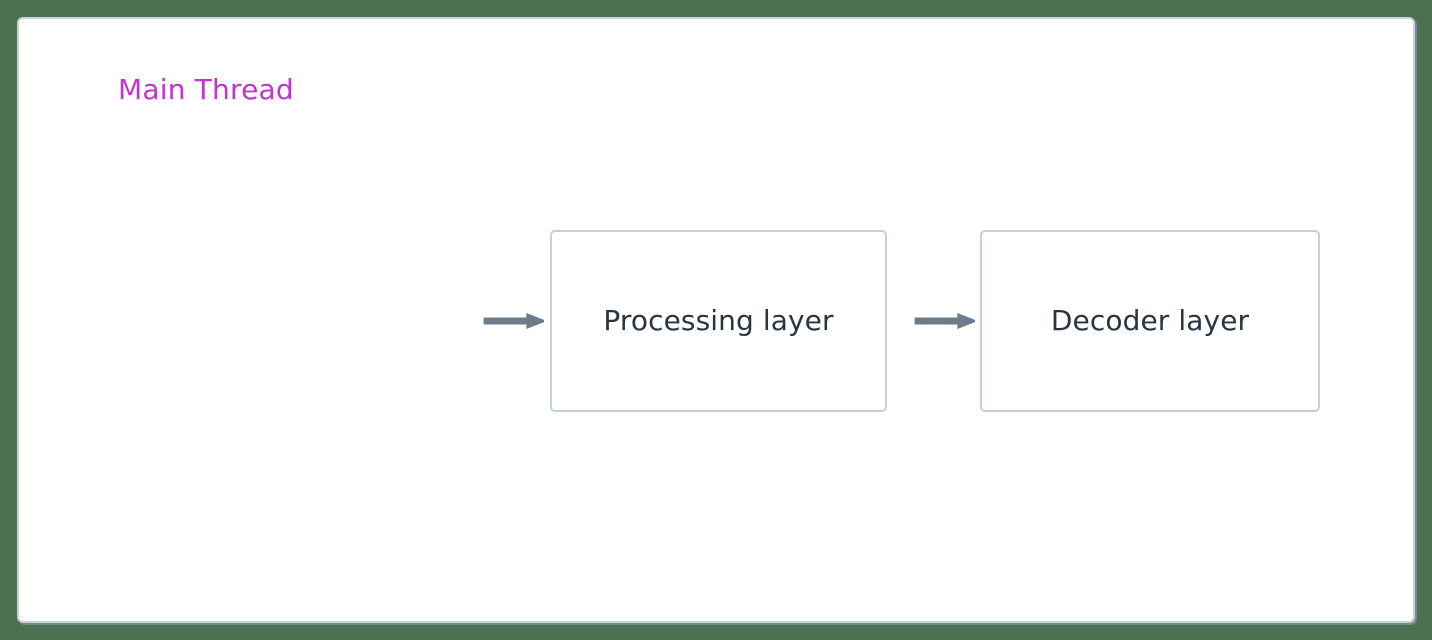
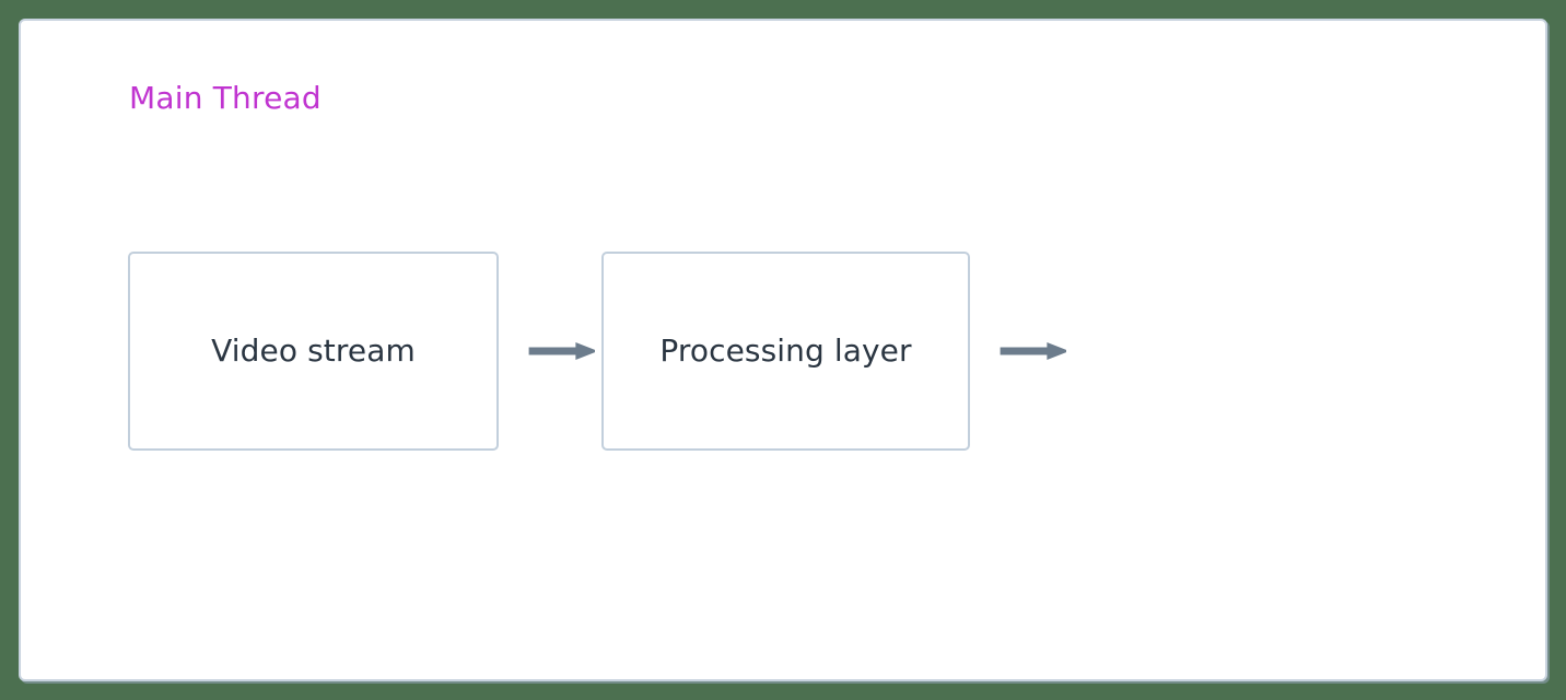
  Main Thread
+ Video stream
  Processing layer
- Decoder layer
